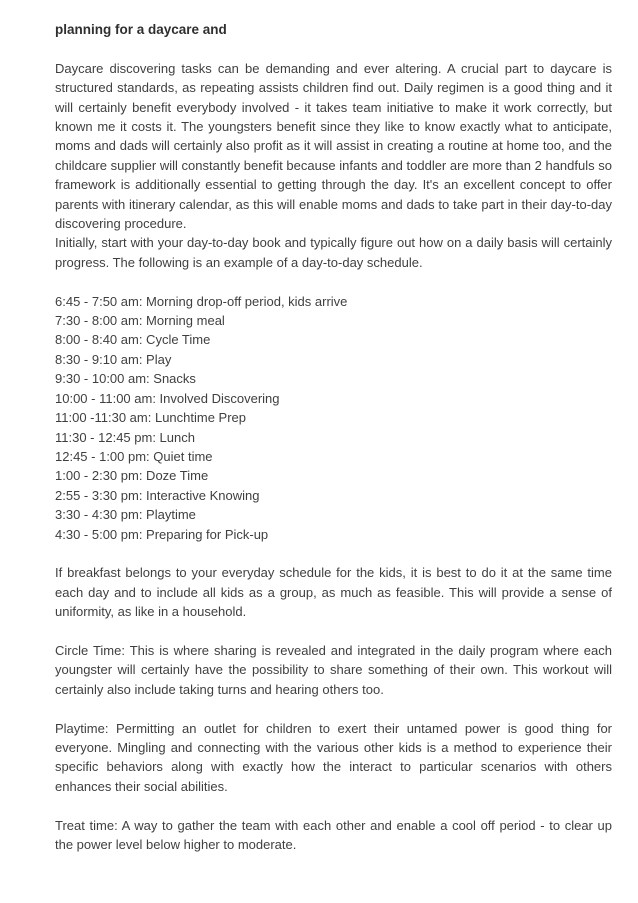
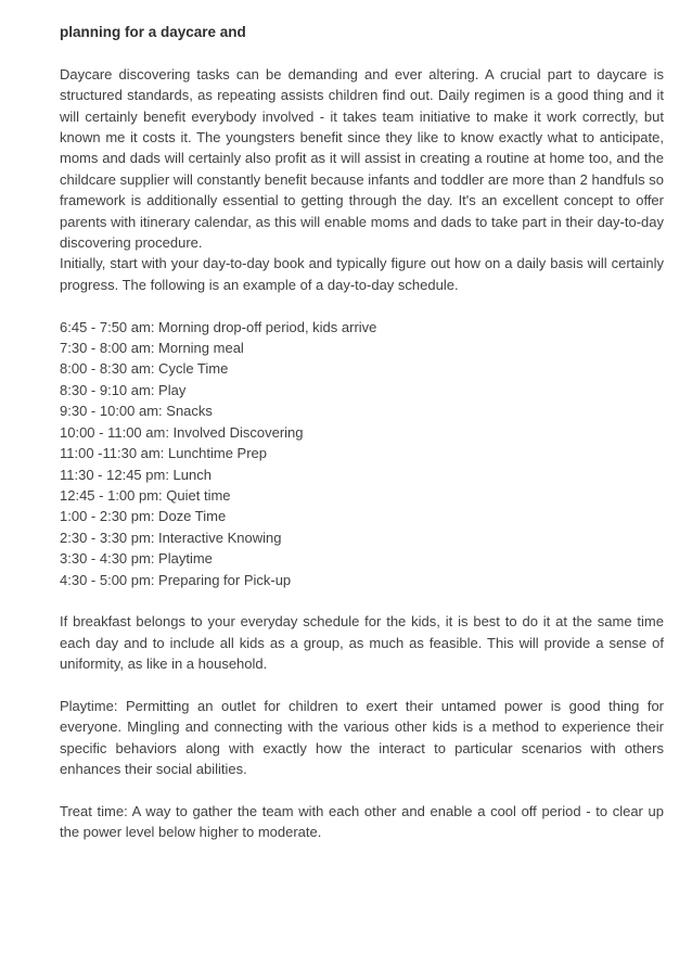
  planning for a daycare and
  Daycare discovering tasks can be demanding and ever altering. A crucial part to daycare is structured standards, as repeating assists children find out. Daily regimen is a good thing and it will certainly benefit everybody involved - it takes team initiative to make it work correctly, but known me it costs it. The youngsters benefit since they like to know exactly what to anticipate, moms and dads will certainly also profit as it will assist in creating a routine at home too, and the childcare supplier will constantly benefit because infants and toddler are more than 2 handfuls so framework is additionally essential to getting through the day. It's an excellent concept to offer parents with itinerary calendar, as this will enable moms and dads to take part in their day-to-day discovering procedure.
  Initially, start with your day-to-day book and typically figure out how on a daily basis will certainly progress. The following is an example of a day-to-day schedule.
  6:45 - 7:50 am: Morning drop-off period, kids arrive
  7:30 - 8:00 am: Morning meal
- 8:00 - 8:40 am: Cycle Time
+ 8:00 - 8:30 am: Cycle Time
  8:30 - 9:10 am: Play
  9:30 - 10:00 am: Snacks
  10:00 - 11:00 am: Involved Discovering
  11:00 -11:30 am: Lunchtime Prep
  11:30 - 12:45 pm: Lunch
  12:45 - 1:00 pm: Quiet time
  1:00 - 2:30 pm: Doze Time
- 2:55 - 3:30 pm: Interactive Knowing
+ 2:30 - 3:30 pm: Interactive Knowing
  3:30 - 4:30 pm: Playtime
  4:30 - 5:00 pm: Preparing for Pick-up
  If breakfast belongs to your everyday schedule for the kids, it is best to do it at the same time each day and to include all kids as a group, as much as feasible. This will provide a sense of uniformity, as like in a household.
- Circle Time: This is where sharing is revealed and integrated in the daily program where each youngster will certainly have the possibility to share something of their own. This workout will certainly also include taking turns and hearing others too.
  Playtime: Permitting an outlet for children to exert their untamed power is good thing for everyone. Mingling and connecting with the various other kids is a method to experience their specific behaviors along with exactly how the interact to particular scenarios with others enhances their social abilities.
  Treat time: A way to gather the team with each other and enable a cool off period - to clear up the power level below higher to moderate.
